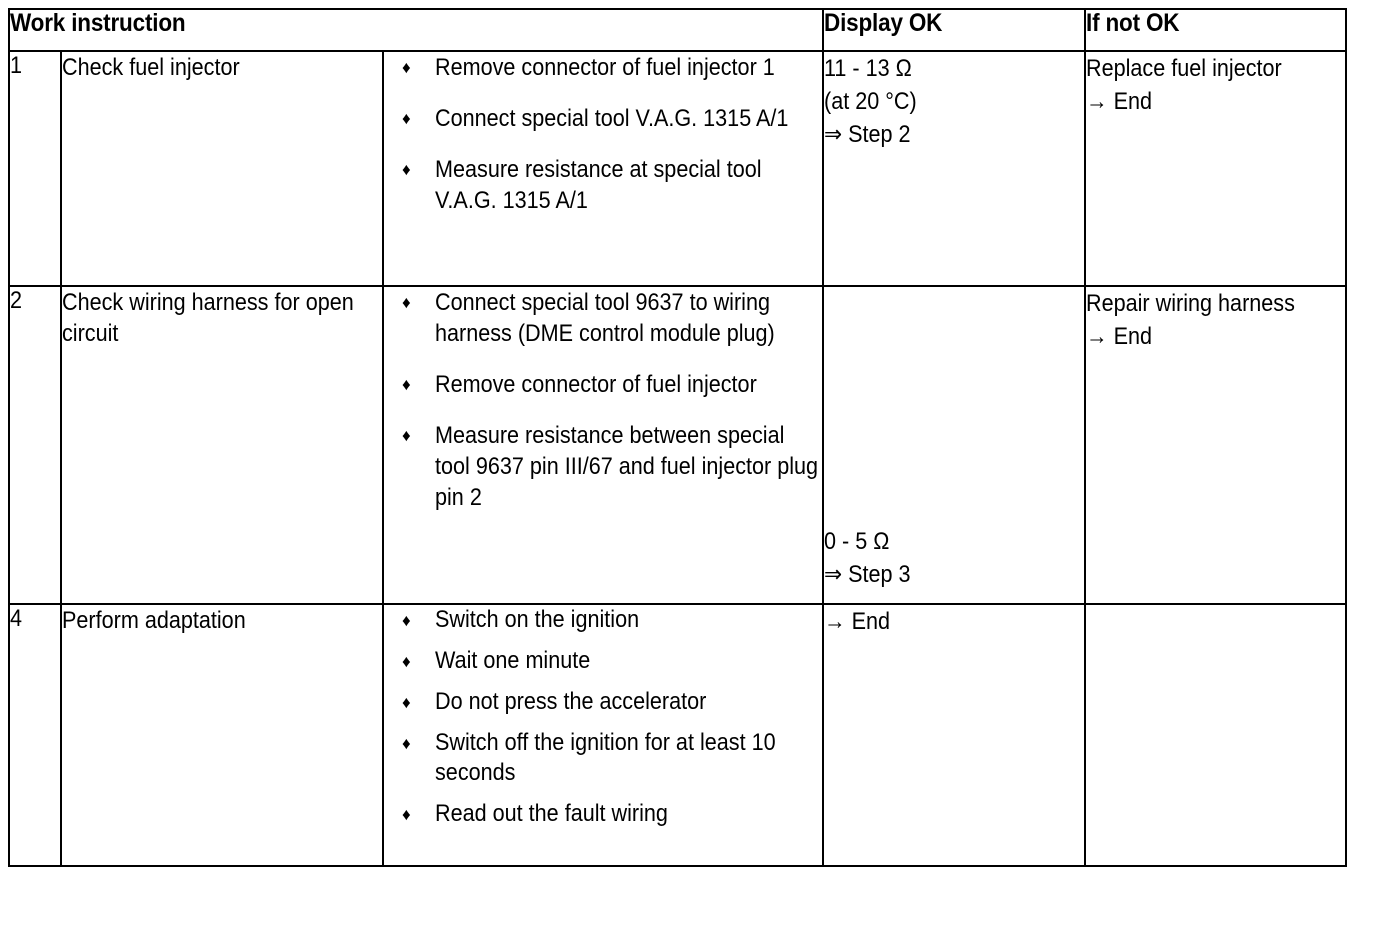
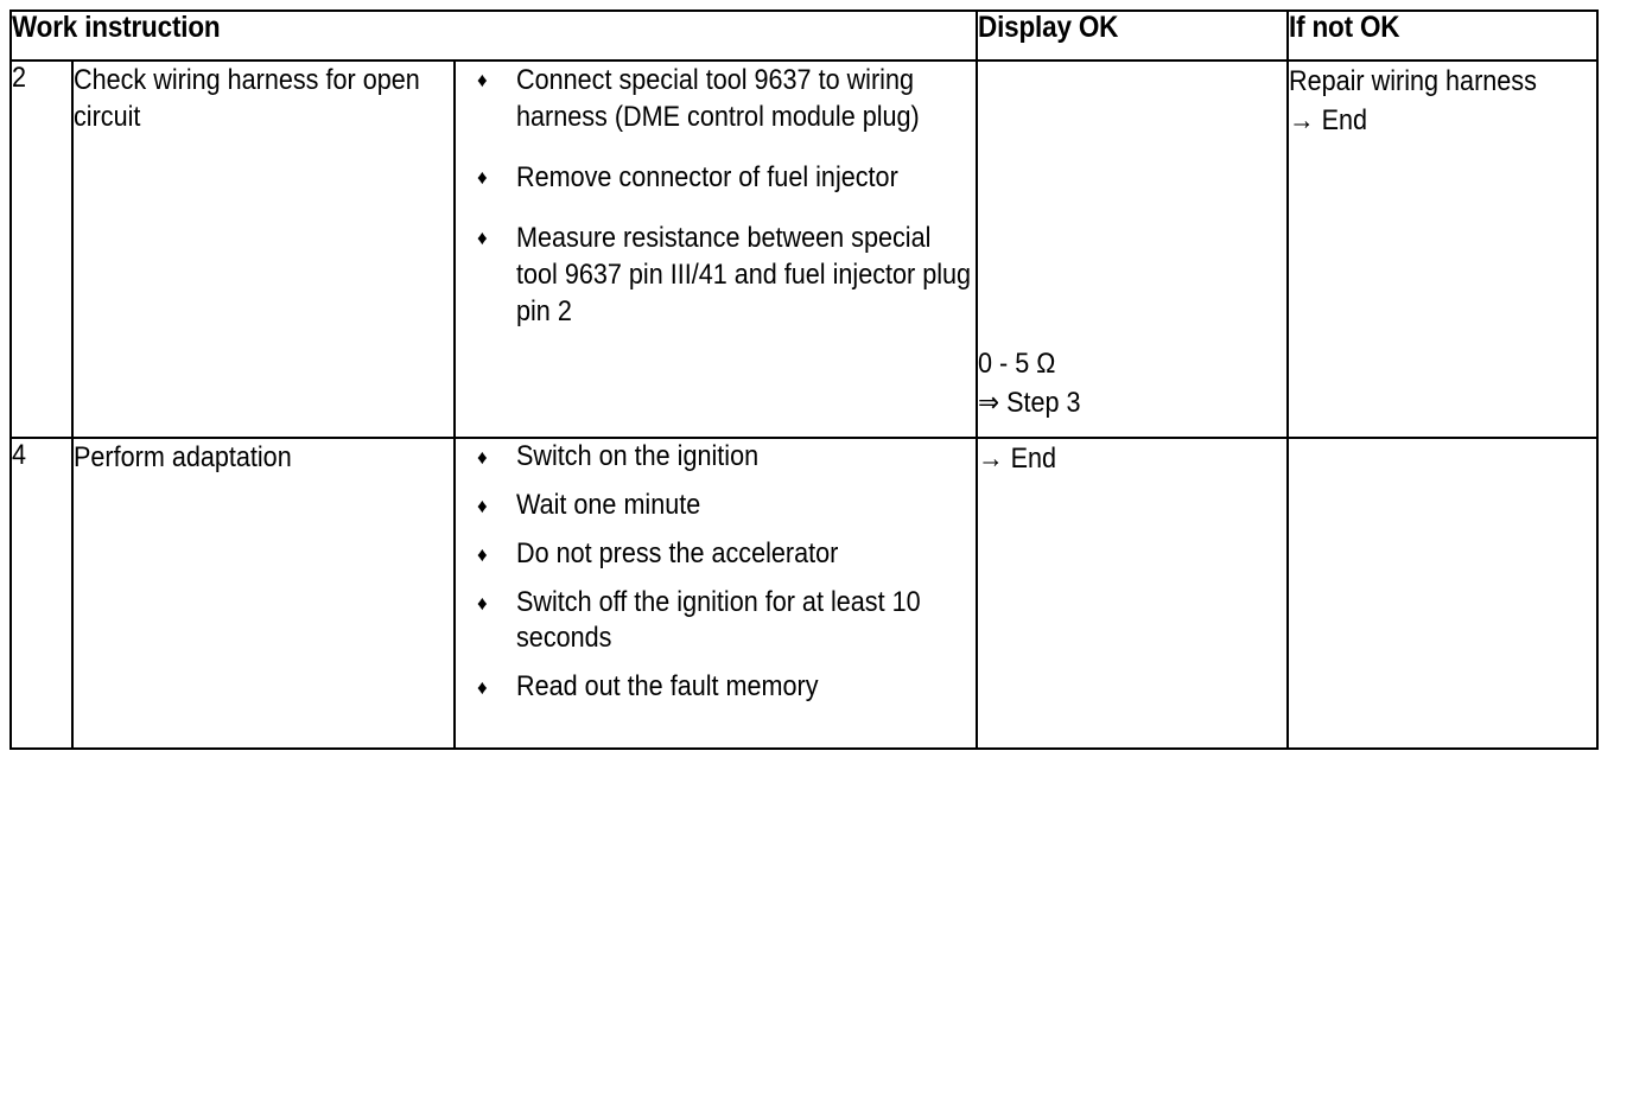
  Work instruction	Display OK	If not OK
- 1	Check fuel injector	♦ Remove connector of fuel injector 1 ♦ Connect special tool V.A.G. 1315 A/1 ♦ Measure resistance at special tool V.A.G. 1315 A/1	11 - 13 Ω (at 20 °C) ⇒ Step 2	Replace fuel injector → End
- 2	Check wiring harness for open circuit	♦ Connect special tool 9637 to wiring harness (DME control module plug) ♦ Remove connector of fuel injector ♦ Measure resistance between special tool 9637 pin III/67 and fuel injector plug pin 2	0 - 5 Ω ⇒ Step 3	Repair wiring harness → End
+ 2	Check wiring harness for open circuit	♦ Connect special tool 9637 to wiring harness (DME control module plug) ♦ Remove connector of fuel injector ♦ Measure resistance between special tool 9637 pin III/41 and fuel injector plug pin 2	0 - 5 Ω ⇒ Step 3	Repair wiring harness → End
- 4	Perform adaptation	♦ Switch on the ignition ♦ Wait one minute ♦ Do not press the accelerator ♦ Switch off the ignition for at least 10 seconds ♦ Read out the fault wiring	→ End
+ 4	Perform adaptation	♦ Switch on the ignition ♦ Wait one minute ♦ Do not press the accelerator ♦ Switch off the ignition for at least 10 seconds ♦ Read out the fault memory	→ End
